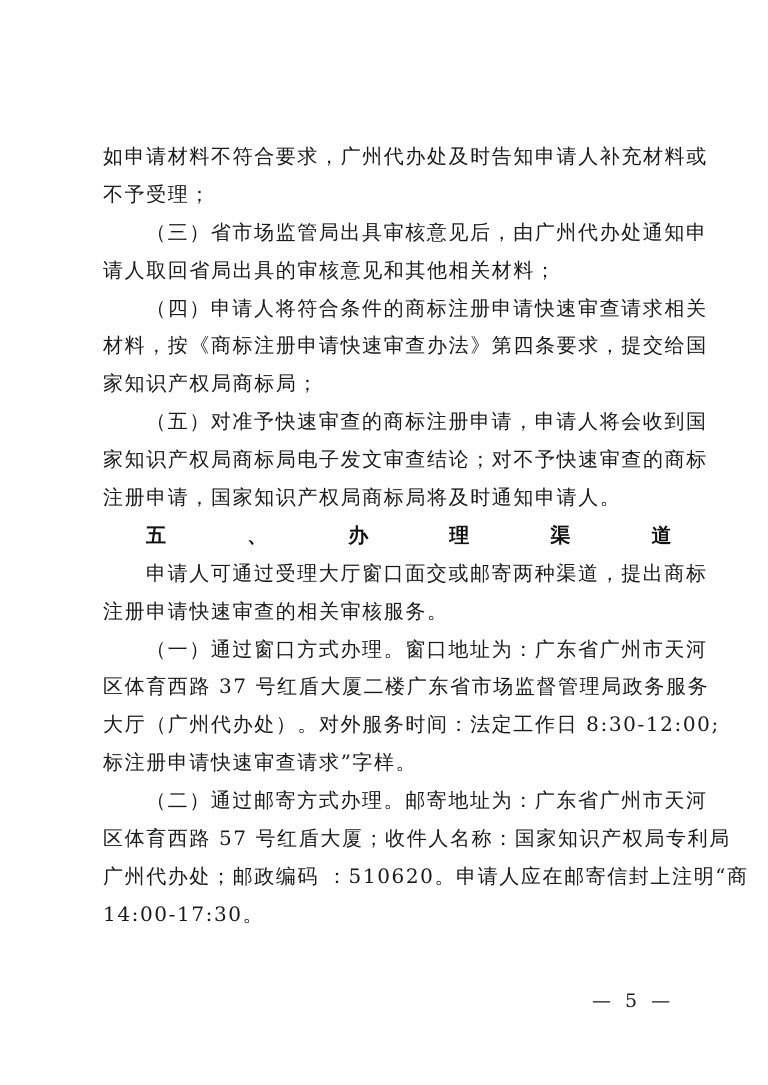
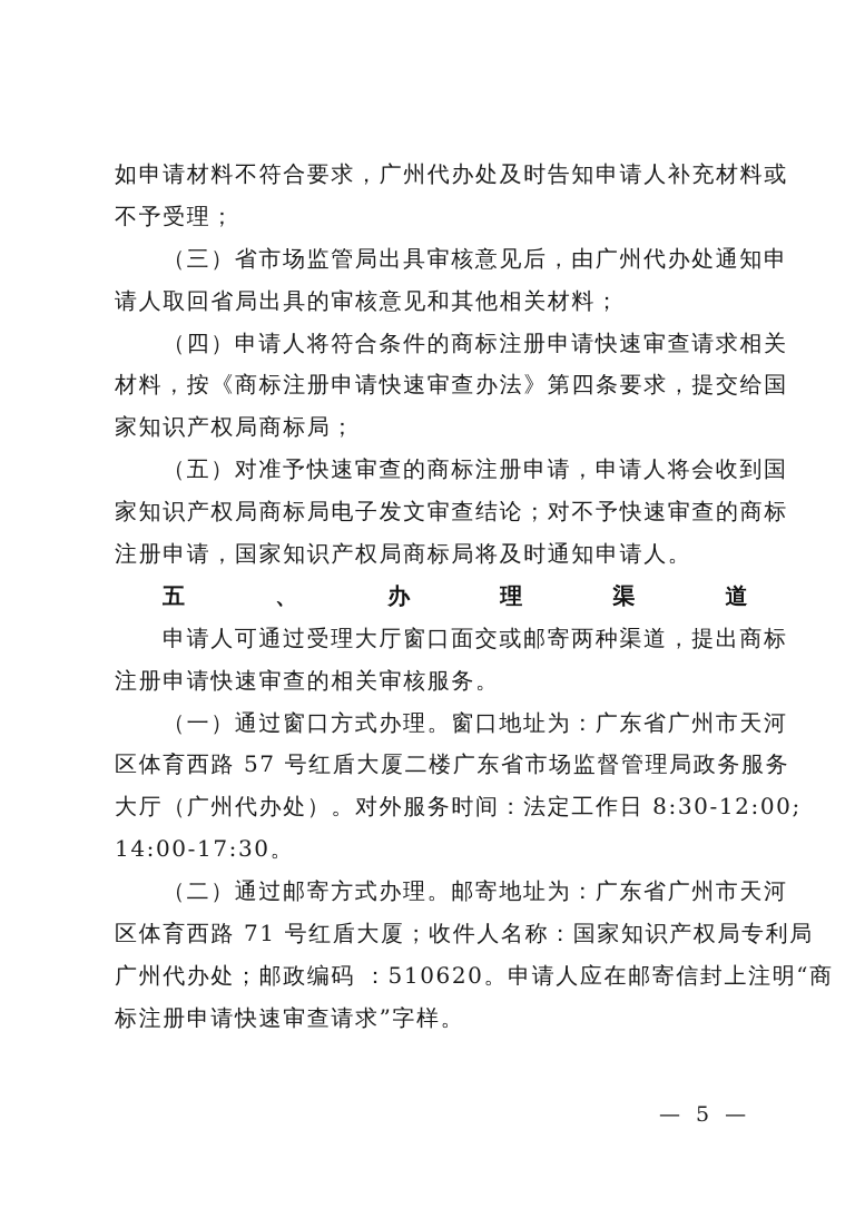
  如申请材料不符合要求，广州代办处及时告知申请人补充材料或
  不予受理；
  （三）省市场监管局出具审核意见后，由广州代办处通知申
  请人取回省局出具的审核意见和其他相关材料；
  （四）申请人将符合条件的商标注册申请快速审查请求相关
  材料，按《商标注册申请快速审查办法》第四条要求，提交给国
  家知识产权局商标局；
  （五）对准予快速审查的商标注册申请，申请人将会收到国
  家知识产权局商标局电子发文审查结论；对不予快速审查的商标
  注册申请，国家知识产权局商标局将及时通知申请人。
  五、办理渠道
  申请人可通过受理大厅窗口面交或邮寄两种渠道，提出商标
  注册申请快速审查的相关审核服务。
  （一）通过窗口方式办理。窗口地址为：广东省广州市天河
- 区体育西路 37 号红盾大厦二楼广东省市场监督管理局政务服务
+ 区体育西路 57 号红盾大厦二楼广东省市场监督管理局政务服务
  大厅（广州代办处）。对外服务时间：法定工作日 8:30-12:00;
- 标注册申请快速审查请求”字样。
+ 14:00-17:30。
  （二）通过邮寄方式办理。邮寄地址为：广东省广州市天河
- 区体育西路 57 号红盾大厦；收件人名称：国家知识产权局专利局
+ 区体育西路 71 号红盾大厦；收件人名称：国家知识产权局专利局
  广州代办处；邮政编码 ：510620。申请人应在邮寄信封上注明“商
- 14:00-17:30。
+ 标注册申请快速审查请求”字样。
  — 5 —
